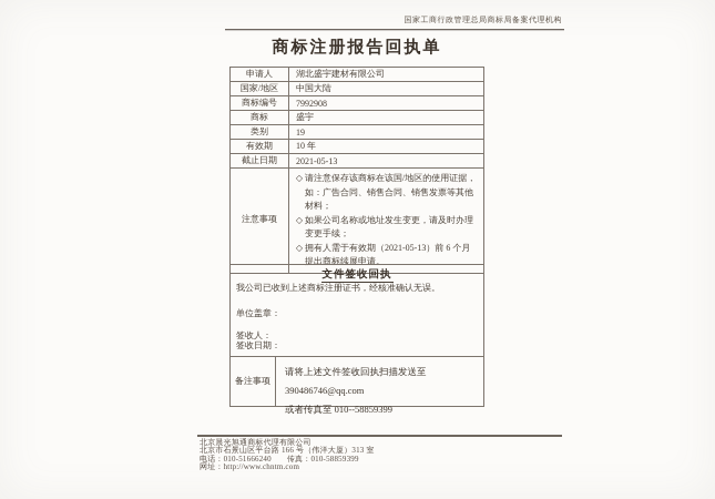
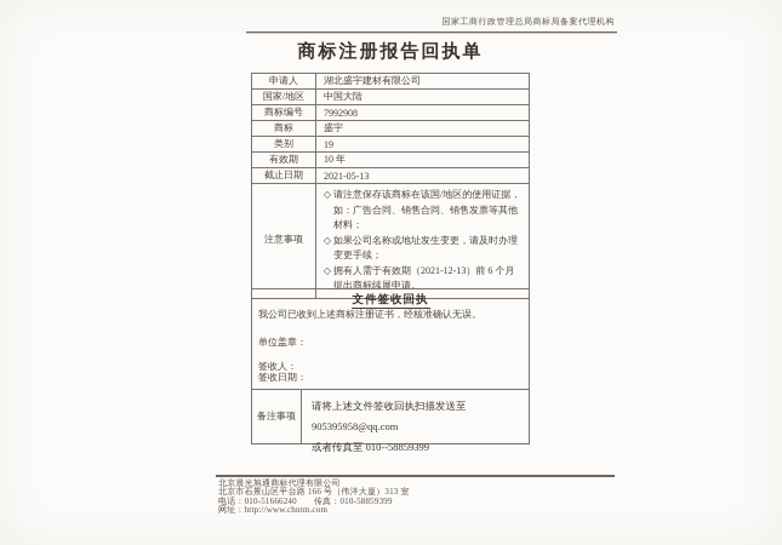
  国家工商行政管理总局商标局备案代理机构
  商标注册报告回执单
  申请人	湖北盛宇建材有限公司
  国家/地区	中国大陆
  商标编号	7992908
  商标	盛宇
  类别	19
  有效期	10 年
  截止日期	2021-05-13
- 注意事项	◇ 请注意保存该商标在该国/地区的使用证据，如：广告合同、销售合同、销售发票等其他材料； ◇ 如果公司名称或地址发生变更，请及时办理变更手续； ◇ 拥有人需于有效期（2021-05-13）前 6 个月提出商标续展申请。
+ 注意事项	◇ 请注意保存该商标在该国/地区的使用证据，如：广告合同、销售合同、销售发票等其他材料； ◇ 如果公司名称或地址发生变更，请及时办理变更手续； ◇ 拥有人需于有效期（2021-12-13）前 6 个月提出商标续展申请。
  文件签收回执
  我公司已收到上述商标注册证书，经核准确认无误。
  单位盖章：
  签收人：
  签收日期：
  备注事项
- 请将上述文件签收回执扫描发送至 390486746@qq.com
+ 请将上述文件签收回执扫描发送至 905395958@qq.com
  或者传真至 010--58859399
  北京晨光旭通商标代理有限公司
  北京市石景山区平台路 166 号（伟洋大厦）313 室
  电话：010-51666240 传真：010-58859399
  网址：http://www.chntm.com
